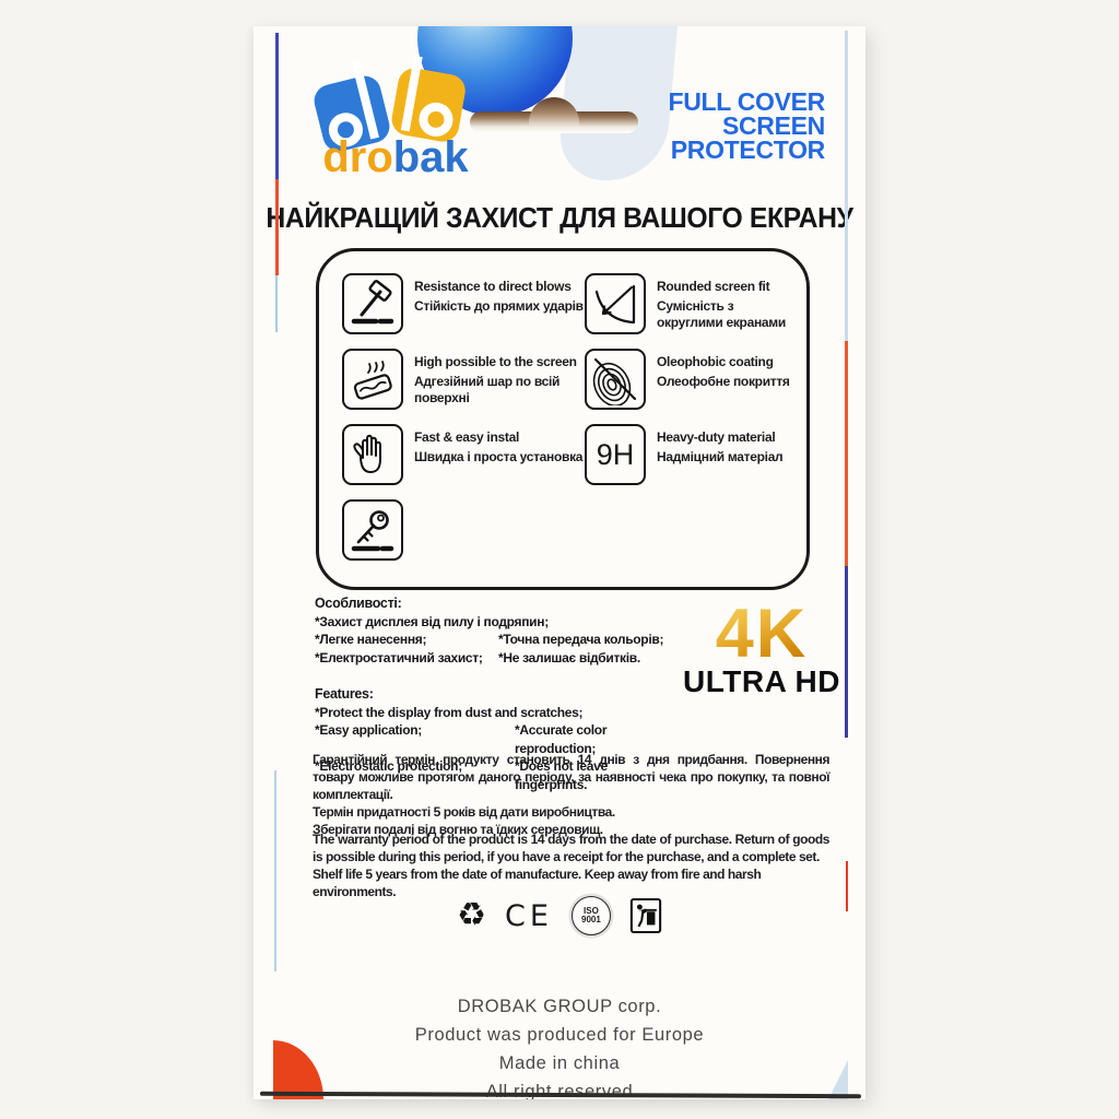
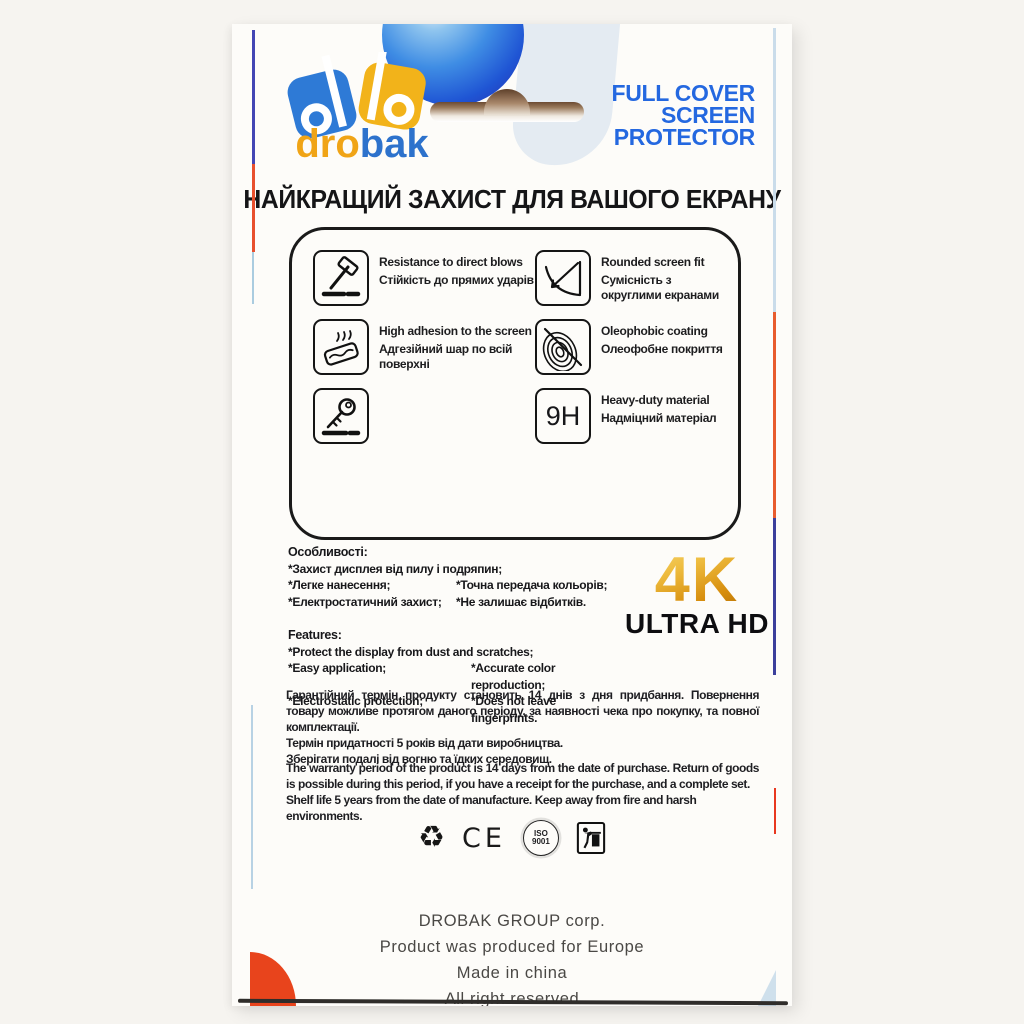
  drobak
  FULL COVER
  SCREEN
  PROTECTOR
  АЙКРАЩИЙ ЗАХИСТ ДЛЯ ВАШОГО ЕКРАН
  Resistance to direct blows
  Стійкість до прямих ударів
- High possible to the screen
+ High adhesion to the screen
  Адгезійний шар по всій поверхні
- Fast & easy instal
- Швидка і проста установка
  Rounded screen fit
  Сумісність з округлими екранами
  Oleophobic coating
  Олеофобне покриття
  9H
  Heavy-duty material
  Надміцний матеріал
  Особливості:
  *Захист дисплея від пилу і подряпин;
  *Легке нанесення;
  *Точна передача кольорів;
  *Електростатичний захист;
  *Не залишає відбитків.
  Features:
  *Protect the display from dust and scratches;
  *Easy application;
  *Accurate color reproduction;
  *Electrostatic protection;
  *Does not leave fingerprints.
  4K
  ULTRA HD
  Гарантійний термін продукту становить 14 днів з дня придбання. Повернення товару можливе протягом даного періоду, за наявності чека про покупку, та повної комплектації.
  Термін придатності 5 років від дати виробництва.
  Зберігати подалі від вогню та їдких середовищ.
  The warranty period of the product is 14 days from the date of purchase. Return of goods is possible during this period, if you have a receipt for the purchase, and a complete set.
  Shelf life 5 years from the date of manufacture. Keep away from fire and harsh environments.
  ♻
  CE
  ISO
  9001
  DROBAK GROUP corp.
  Product was produced for Europe
  Made in china
